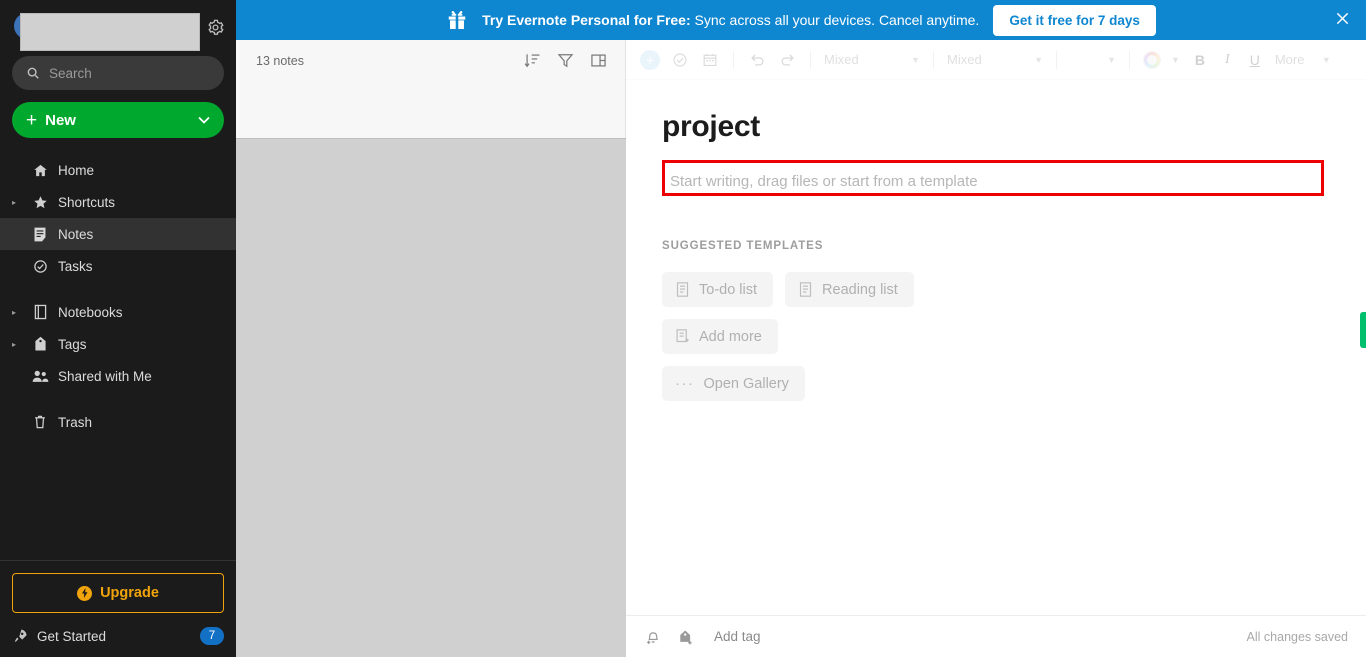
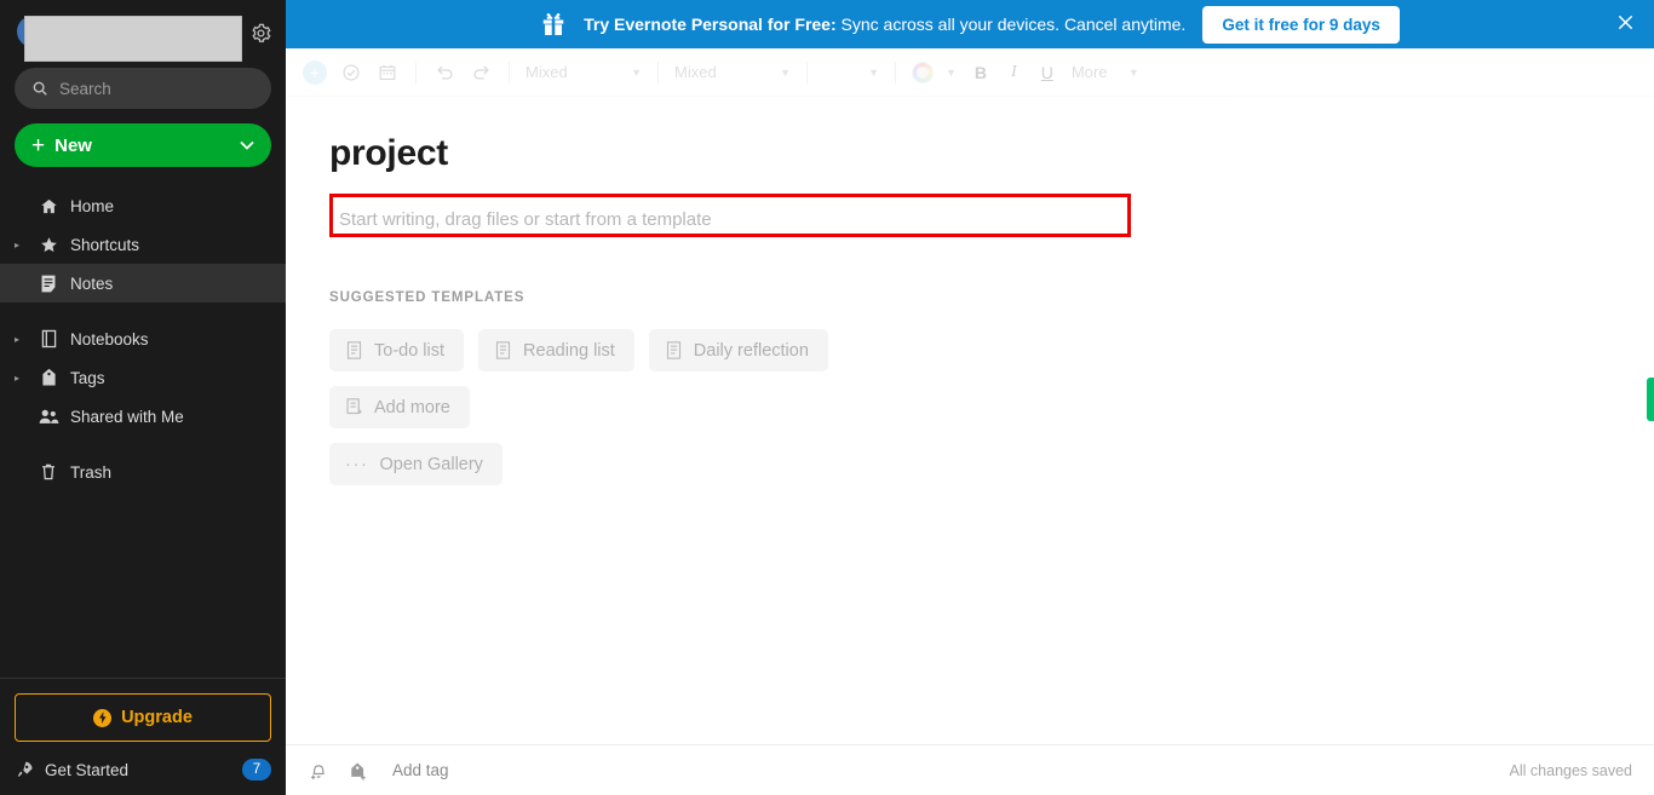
  Search
  +
  New
  Home
  ▸
  Shortcuts
  Notes
- Tasks
  ▸
  Notebooks
  ▸
  Tags
  Shared with Me
  Trash
  Upgrade
  Get Started
  7
- 13 notes
  Mixed
  ▼
  Mixed
  ▼
  ▼
  ▼
  B
  I
  U
  More
  ▼
  project
  Start writing, drag files or start from a template
  SUGGESTED TEMPLATES
  To-do list
  Reading list
+ Daily reflection
  Add more
  ···
  Open Gallery
  Add tag
  All changes saved
  Try Evernote Personal for Free: Sync across all your devices. Cancel anytime.
- Get it free for 7 days
+ Get it free for 9 days
